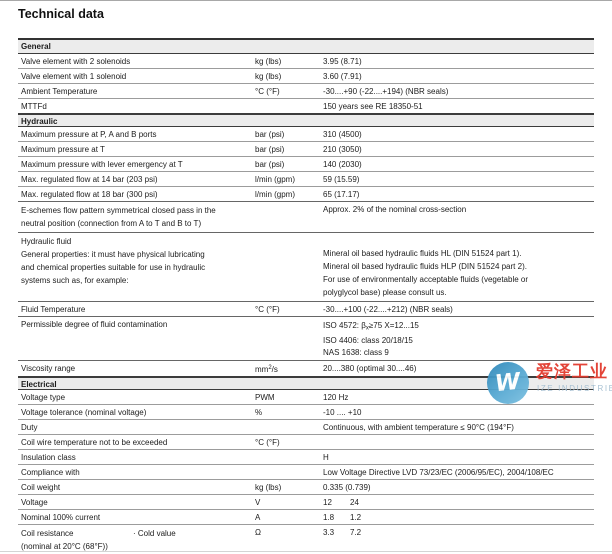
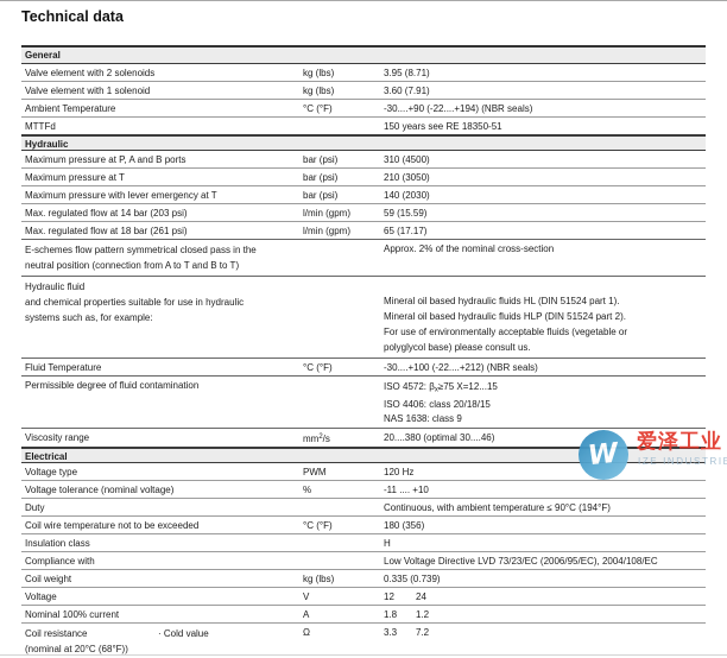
  Technical data
  General
  Valve element with 2 solenoids
  kg (lbs)
  3.95 (8.71)
  Valve element with 1 solenoid
  kg (lbs)
  3.60 (7.91)
  Ambient Temperature
  °C (°F)
  -30....+90 (-22....+194) (NBR seals)
  MTTFd
  150 years see RE 18350-51
  Hydraulic
  Maximum pressure at P, A and B ports
  bar (psi)
  310 (4500)
  Maximum pressure at T
  bar (psi)
  210 (3050)
  Maximum pressure with lever emergency at T
  bar (psi)
  140 (2030)
  Max. regulated flow at 14 bar (203 psi)
  l/min (gpm)
  59 (15.59)
- Max. regulated flow at 18 bar (300 psi)
+ Max. regulated flow at 18 bar (261 psi)
  l/min (gpm)
  65 (17.17)
  E-schemes flow pattern symmetrical closed pass in the
  neutral position (connection from A to T and B to T)
  Approx. 2% of the nominal cross-section
  Hydraulic fluid
- General properties: it must have physical lubricating
  and chemical properties suitable for use in hydraulic
  systems such as, for example:
  Mineral oil based hydraulic fluids HL (DIN 51524 part 1).
  Mineral oil based hydraulic fluids HLP (DIN 51524 part 2).
  For use of environmentally acceptable fluids (vegetable or
  polyglycol base) please consult us.
  Fluid Temperature
  °C (°F)
  -30....+100 (-22....+212) (NBR seals)
  Permissible degree of fluid contamination
  ISO 4572: β ≥75 X=12...15
  ISO 4406: class 20/18/15
  NAS 1638: class 9
  Viscosity range
  mm /s
  20....380 (optimal 30....46)
  Electrical
  Voltage type
  PWM
  120 Hz
  Voltage tolerance (nominal voltage)
  %
- -10 .... +10
+ -11 .... +10
  Duty
  Continuous, with ambient temperature ≤ 90°C (194°F)
  Coil wire temperature not to be exceeded
  °C (°F)
+ 180 (356)
  Insulation class
  H
  Compliance with
  Low Voltage Directive LVD 73/23/EC (2006/95/EC), 2004/108/EC
  Coil weight
  kg (lbs)
  0.335 (0.739)
  Voltage
  V
  12 24
  Nominal 100% current
  A
  1.8 1.2
  Coil resistance · Cold value
  (nominal at 20°C (68°F))
  Ω
  3.3 7.2
  爱泽工业
  IZE INDUSTRI
